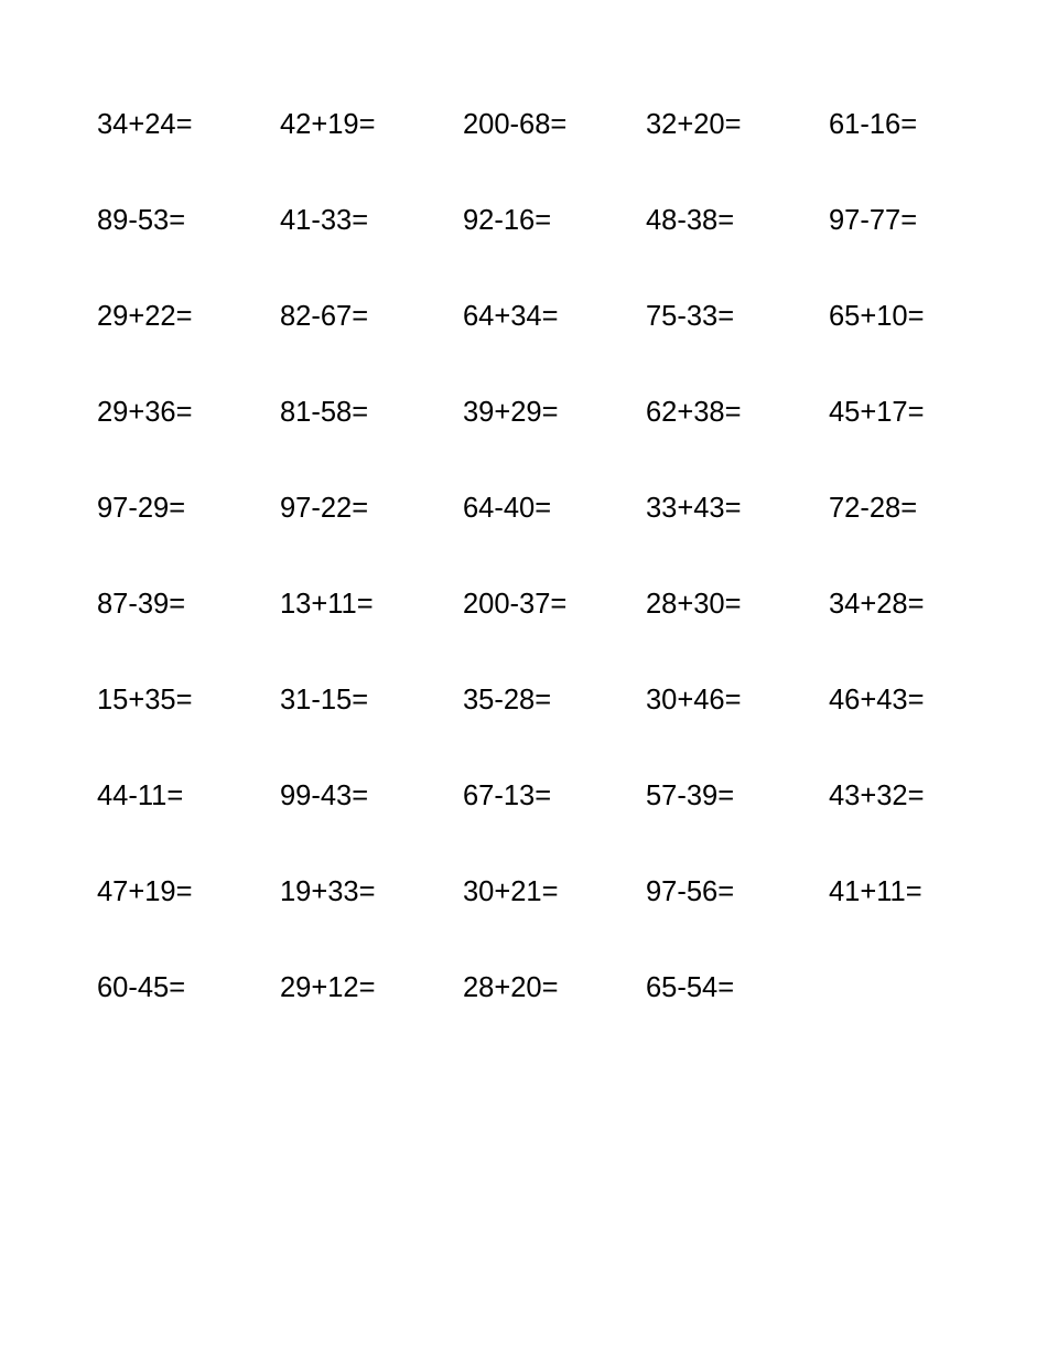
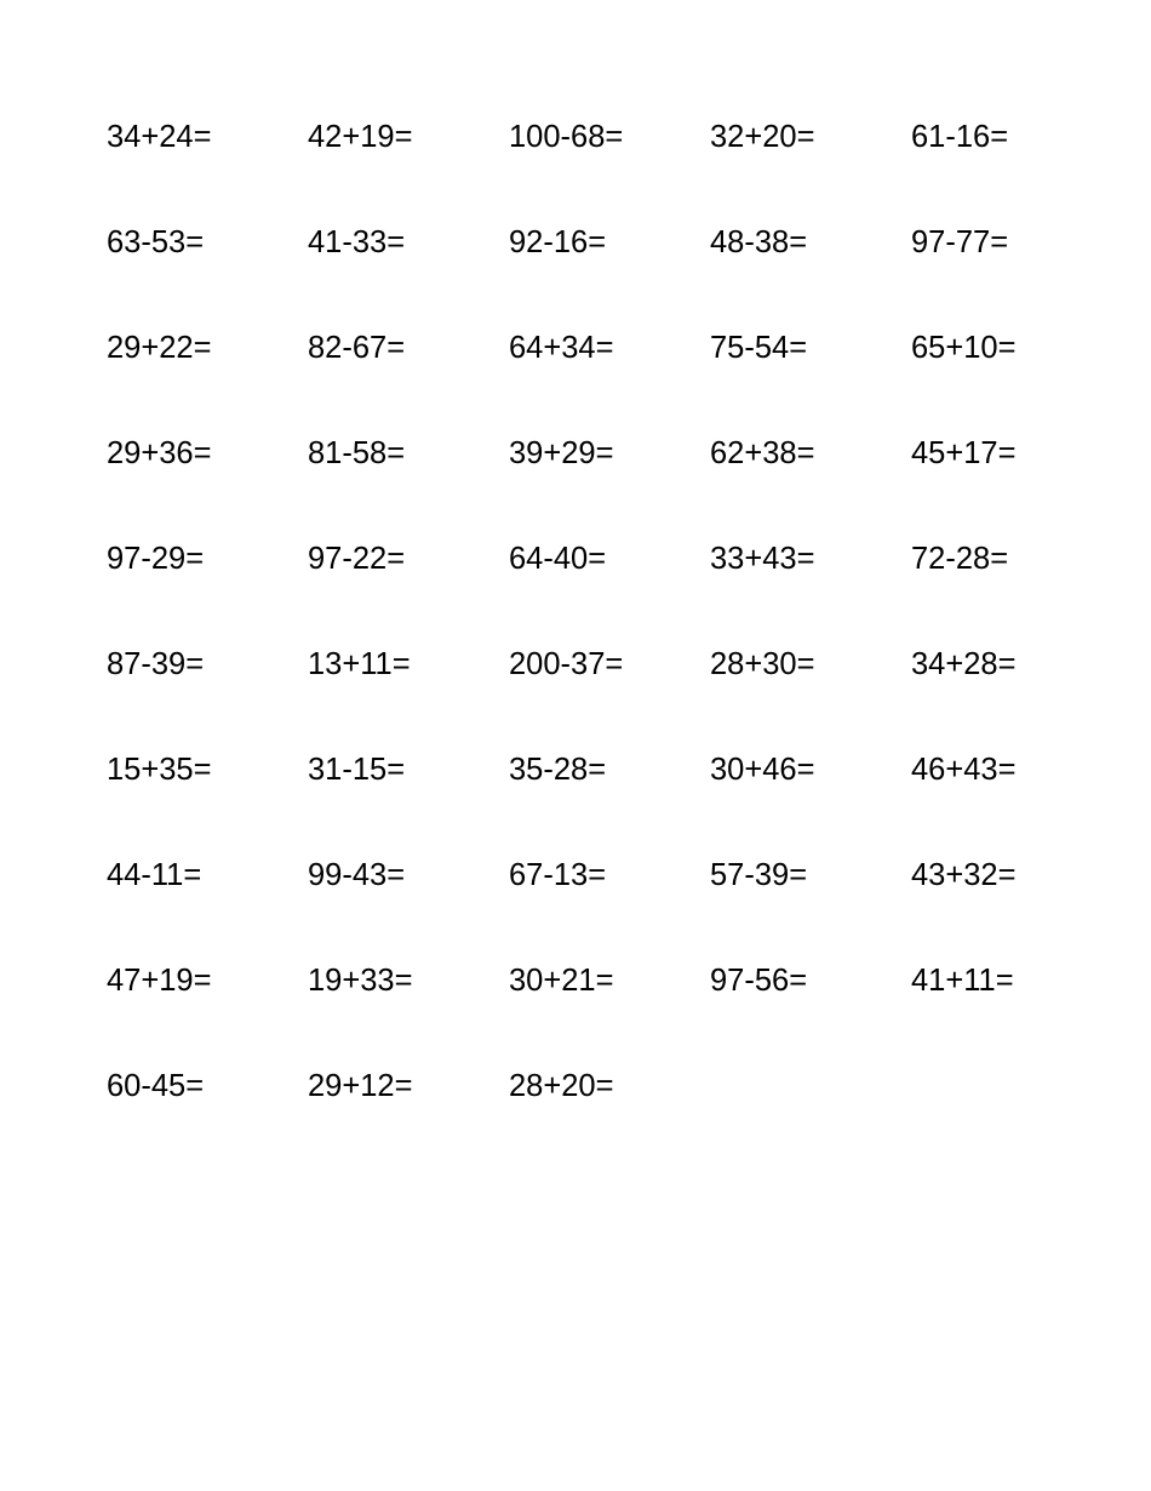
  34+24=
  42+19=
- 200-68=
+ 100-68=
  32+20=
  61-16=
- 89-53=
+ 63-53=
  41-33=
  92-16=
  48-38=
  97-77=
  29+22=
  82-67=
  64+34=
- 75-33=
+ 75-54=
  65+10=
  29+36=
  81-58=
  39+29=
  62+38=
  45+17=
  97-29=
  97-22=
  64-40=
  33+43=
  72-28=
  87-39=
  13+11=
  200-37=
  28+30=
  34+28=
  15+35=
  31-15=
  35-28=
  30+46=
  46+43=
  44-11=
  99-43=
  67-13=
  57-39=
  43+32=
  47+19=
  19+33=
  30+21=
  97-56=
  41+11=
  60-45=
  29+12=
  28+20=
- 65-54=
